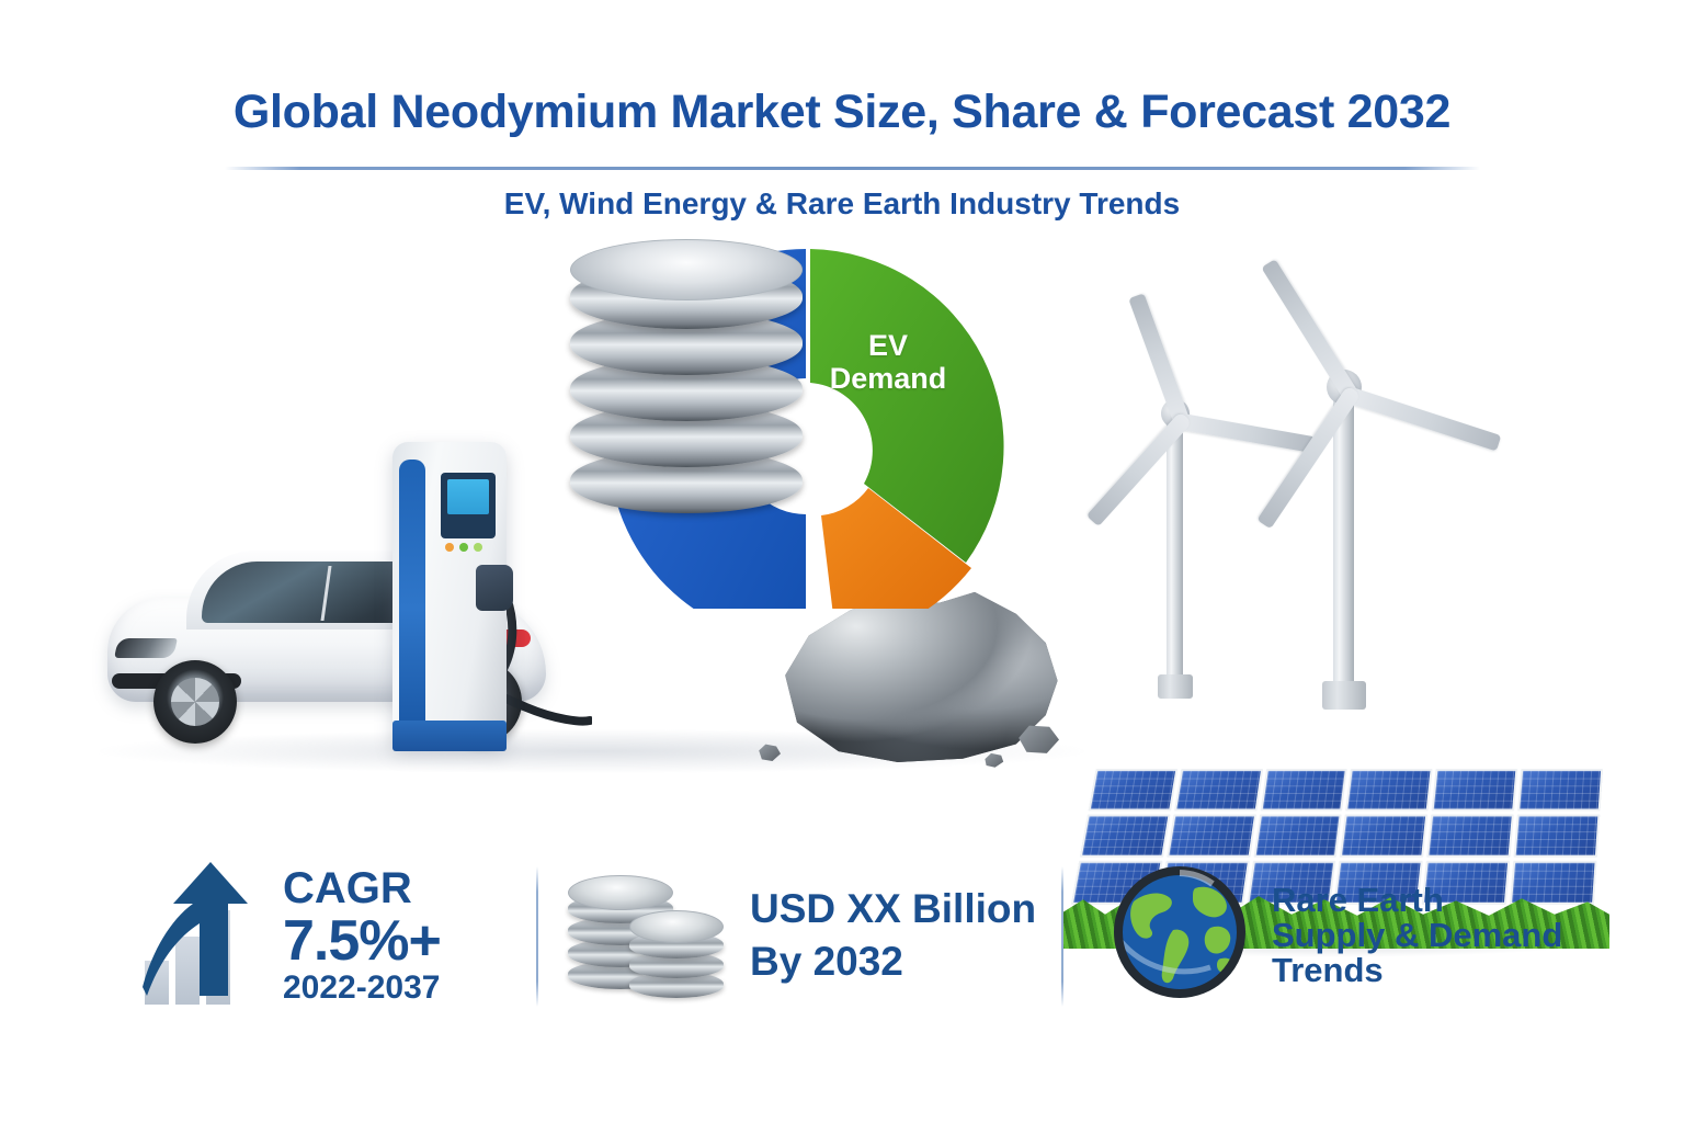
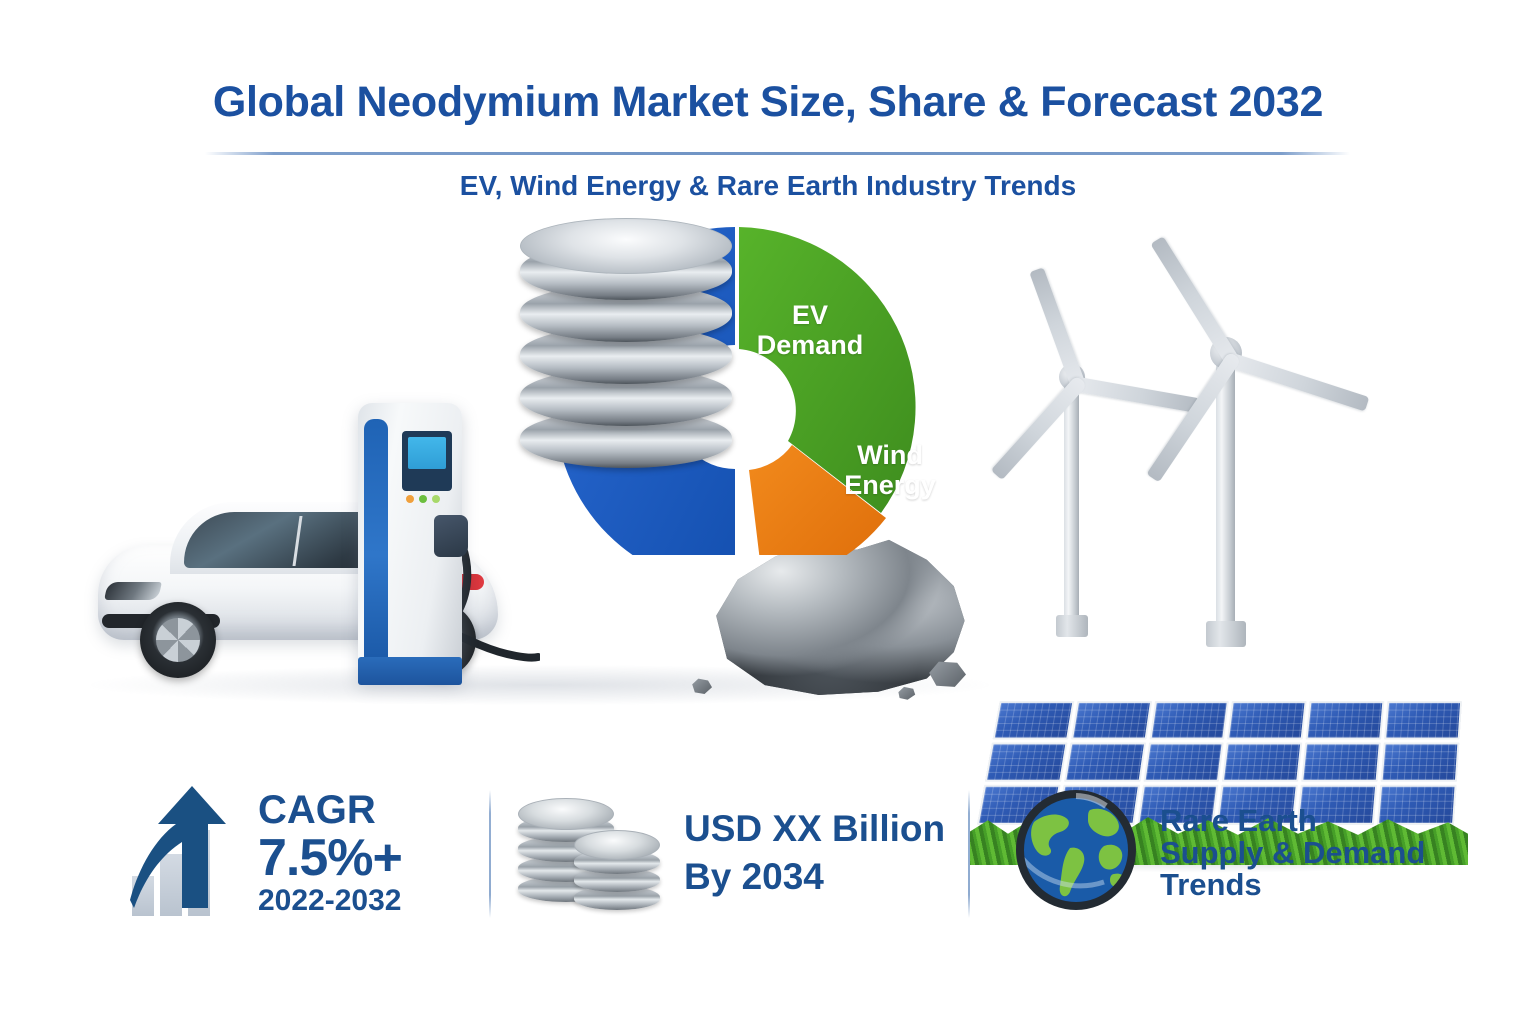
  Global Neodymium Market Size, Share & Forecast 2032
  EV, Wind Energy & Rare Earth Industry Trends
  EV
  Demand
+ Wind
+ Energy
  CAGR
  7.5%+
- 2022-2037
+ 2022-2032
  USD XX Billion
- By 2032
+ By 2034
  Rare Earth
  Supply & Demand
  Trends
